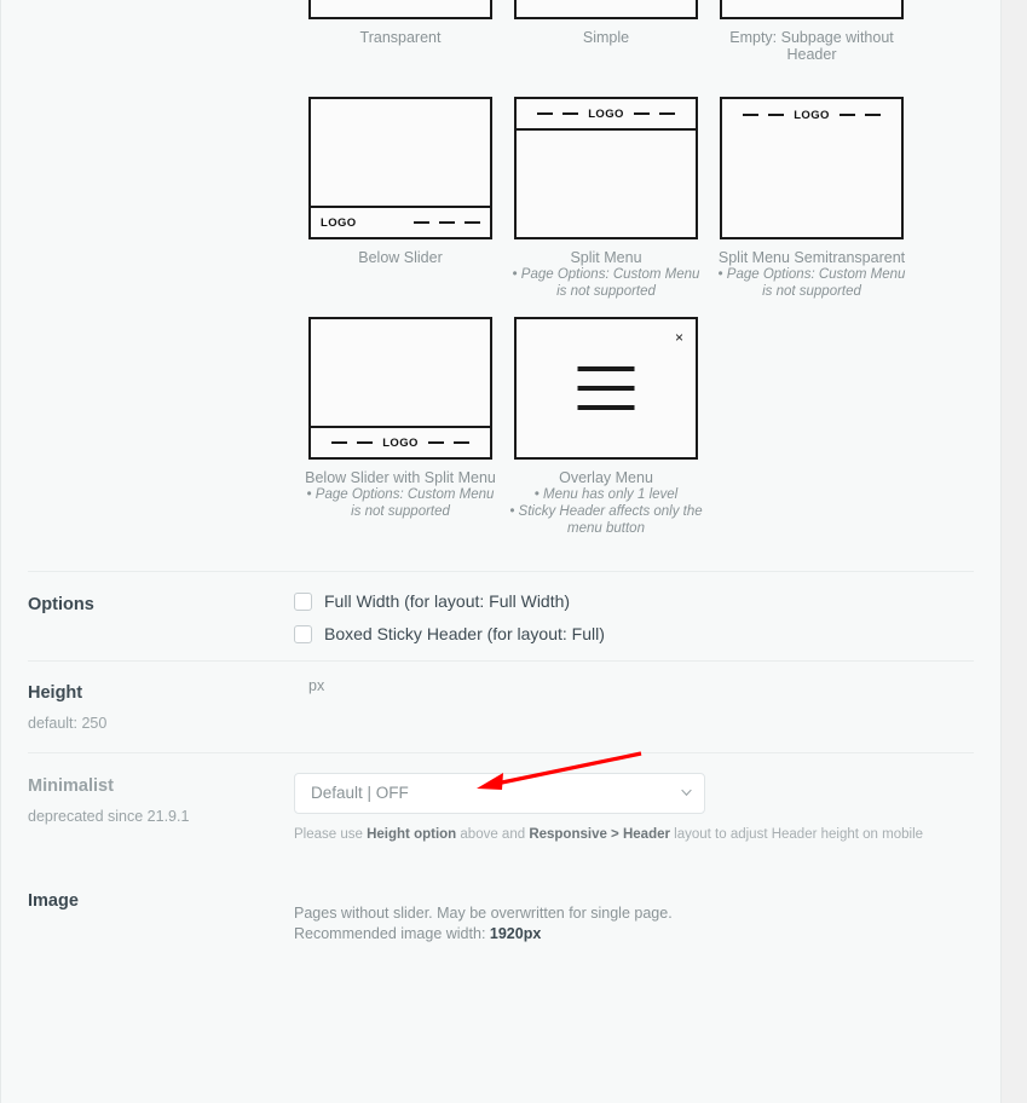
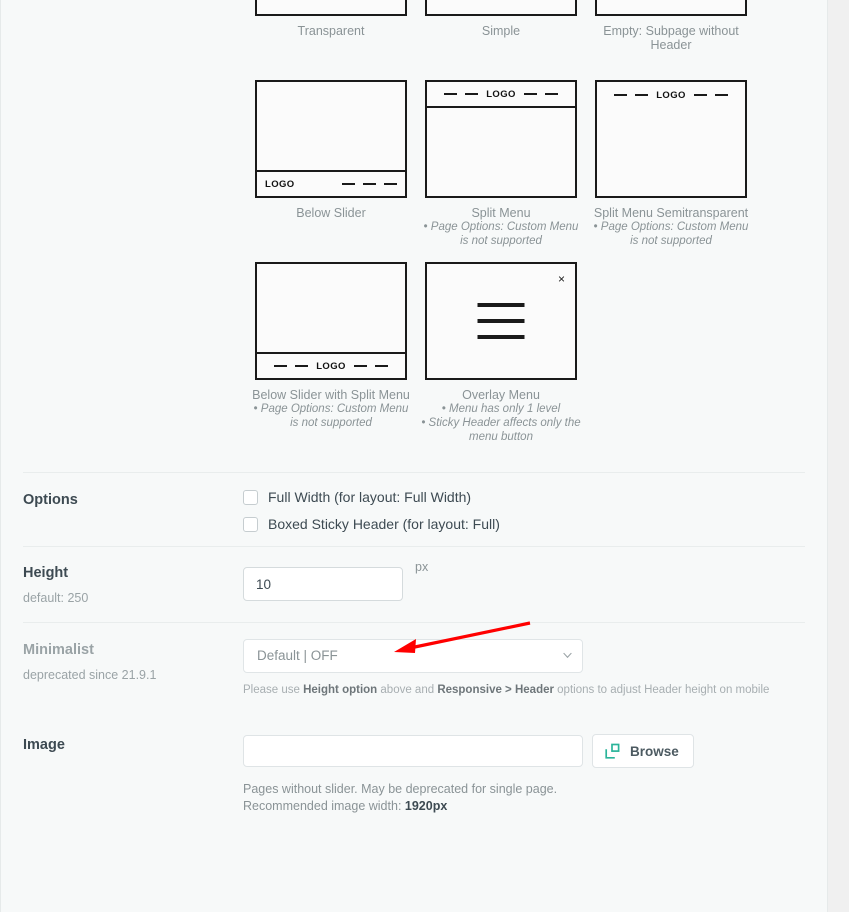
  Transparent
  Simple
  Empty: Subpage without Header
  LOGO
  Below Slider
  LOGO
  Split Menu
  • Page Options: Custom Menu is not supported
  LOGO
  Split Menu Semitransparent
  • Page Options: Custom Menu is not supported
  LOGO
  Below Slider with Split Menu
  • Page Options: Custom Menu is not supported
  ×
  Overlay Menu
  • Menu has only 1 level
  • Sticky Header affects only the menu button
  Options
  Full Width (for layout: Full Width)
  Boxed Sticky Header (for layout: Full)
  Height
  default: 250
+ 10
  px
  Minimalist
  deprecated since 21.9.1
  Default | OFF
- Please use Height option above and Responsive > Header layout to adjust Header height on mobile
+ Please use Height option above and Responsive > Header options to adjust Header height on mobile
  Image
+ Browse
- Pages without slider. May be overwritten for single page.
+ Pages without slider. May be deprecated for single page.
  Recommended image width: 1920px
